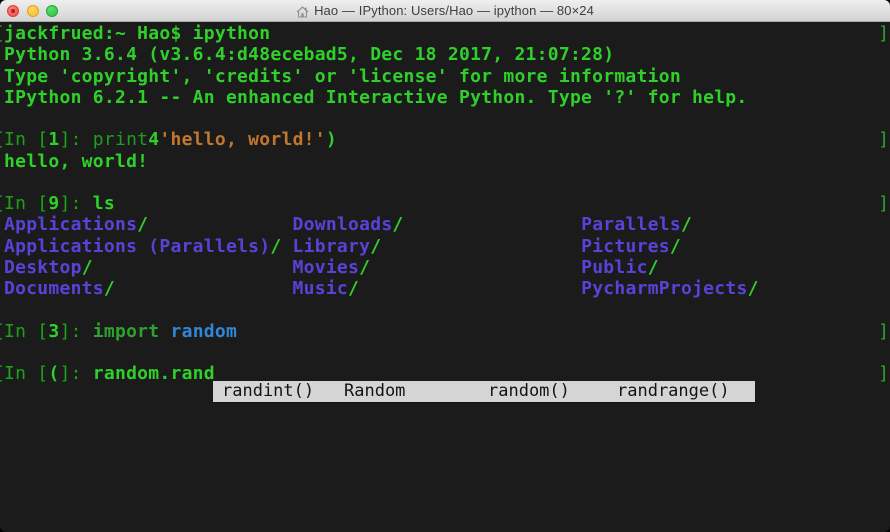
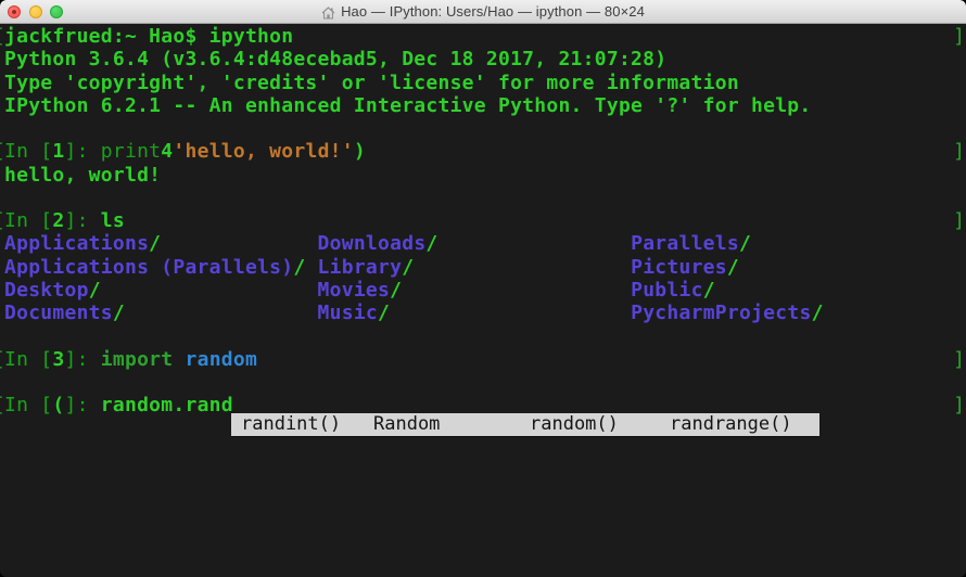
  Hao — IPython: Users/Hao — ipython — 80×24
  ]
  jackfrued:~ Hao$ ipython
  Python 3.6.4 (v3.6.4:d48ecebad5, Dec 18 2017, 21:07:28)
  Type 'copyright', 'credits' or 'license' for more information
  IPython 6.2.1 -- An enhanced Interactive Python. Type '?' for help.
  ]
  In [1]: print4'hello, world!')
  hello, world!
  ]
- In [9]: ls
+ In [2]: ls
  Applications/ Downloads/ Parallels/
  Applications (Parallels)/ Library/ Pictures/
  Desktop/ Movies/ Public/
  Documents/ Music/ PycharmProjects/
  ]
  In [3]: import random
  ]
  In [(]: random.rand
  randint()
  Random
  random()
  randrange()
